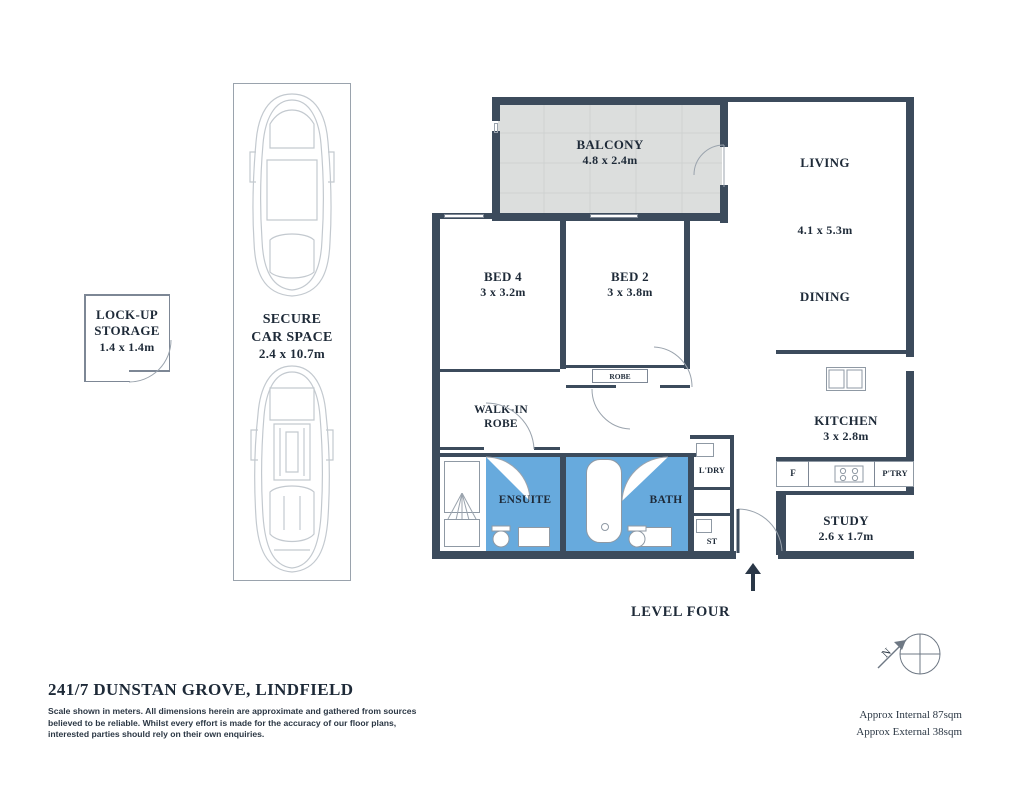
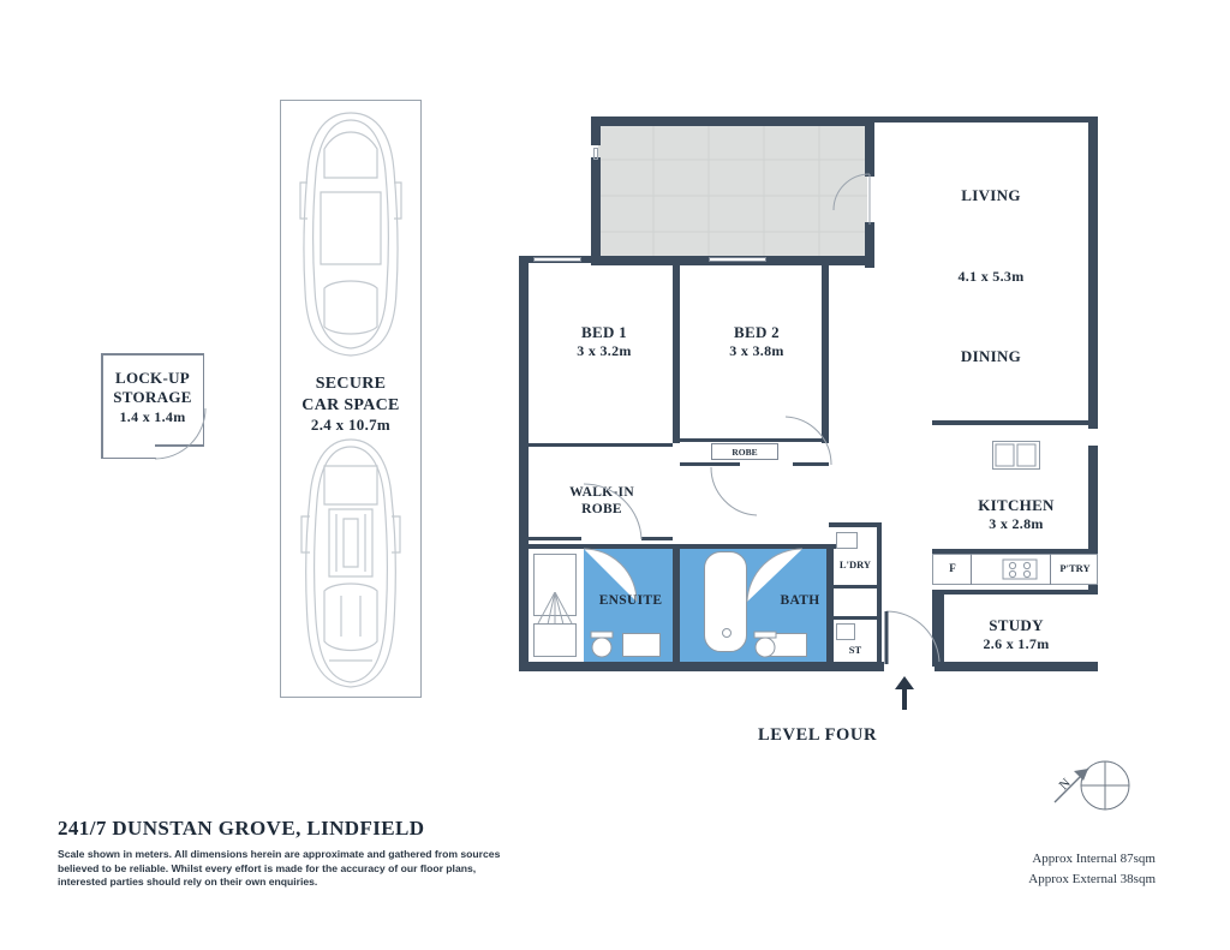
  LOCK-UP
  STORAGE
  1.4 x 1.4m
  SECURE
  CAR SPACE
  2.4 x 10.7m
- BALCONY
- 4.8 x 2.4m
  LIVING
  4.1 x 5.3m
  DINING
- BED 4
+ BED 1
  3 x 3.2m
  WALK-IN
  ROBE
  BED 2
  3 x 3.8m
  ROBE
  ENSUITE
  BATH
  L'DRY
  ST
  KITCHEN
  3 x 2.8m
  F
  P'TRY
  STUDY
  2.6 x 1.7m
  LEVEL FOUR
  241/7 DUNSTAN GROVE, LINDFIELD
  Scale shown in meters. All dimensions herein are approximate and gathered from sources believed to be reliable. Whilst every effort is made for the accuracy of our floor plans, interested parties should rely on their own enquiries.
  Approx Internal 87sqm
  Approx External 38sqm
